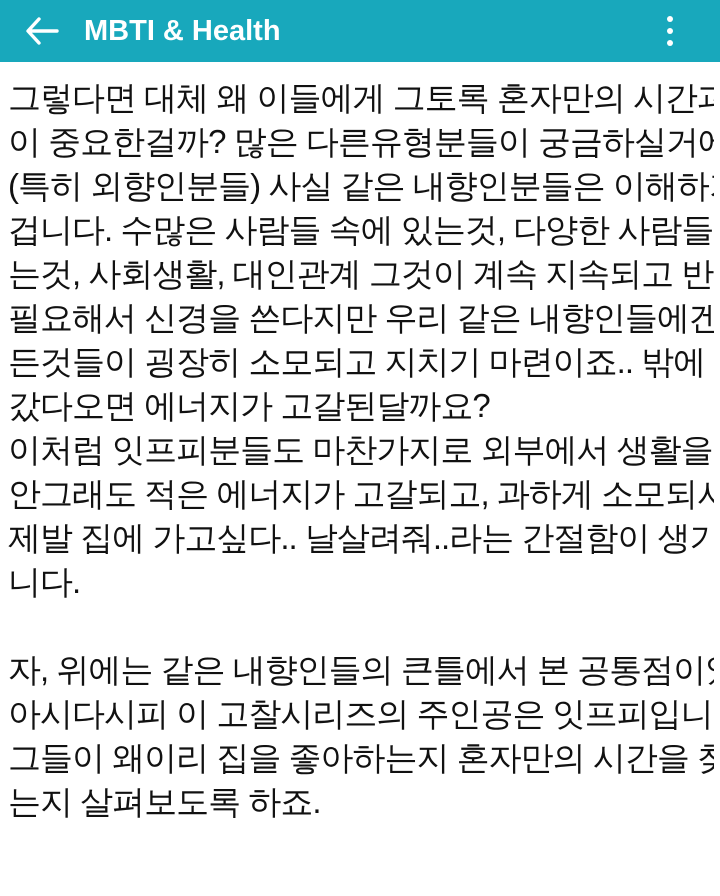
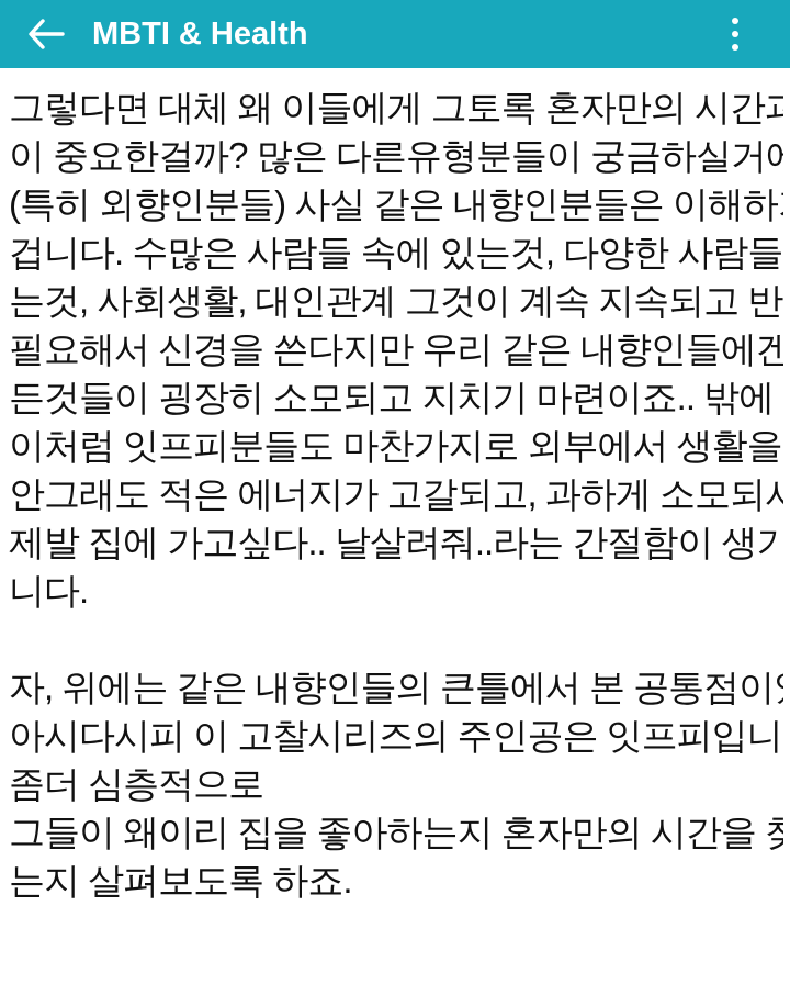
  MBTI & Health
  그렇다면 대체 왜 이들에게 그토록 혼자만의 시간과
  이 중요한걸까? 많은 다른유형분들이 궁금하실거
  (특히 외향인분들) 사실 같은 내향인분들은 이해하
  겁니다. 수많은 사람들 속에 있는것, 다양한 사람들
  는것, 사회생활, 대인관계 그것이 계속 지속되고 반
  필요해서 신경을 쓴다지만 우리 같은 내향인들에겐
  든것들이 굉장히 소모되고 지치기 마련이죠.. 밖에
- 갔다오면 에너지가 고갈된달까요?
  이처럼 잇프피분들도 마찬가지로 외부에서 생활을
  안그래도 적은 에너지가 고갈되고, 과하게 소모되서
  제발 집에 가고싶다.. 날살려줘..라는 간절함이 생기
  니다.
  자, 위에는 같은 내향인들의 큰틀에서 본 공통점이
  아시다시피 이 고찰시리즈의 주인공은 잇프피입니
+ 좀더 심층적으로
  그들이 왜이리 집을 좋아하는지 혼자만의 시간을 찾
  는지 살펴보도록 하죠.
